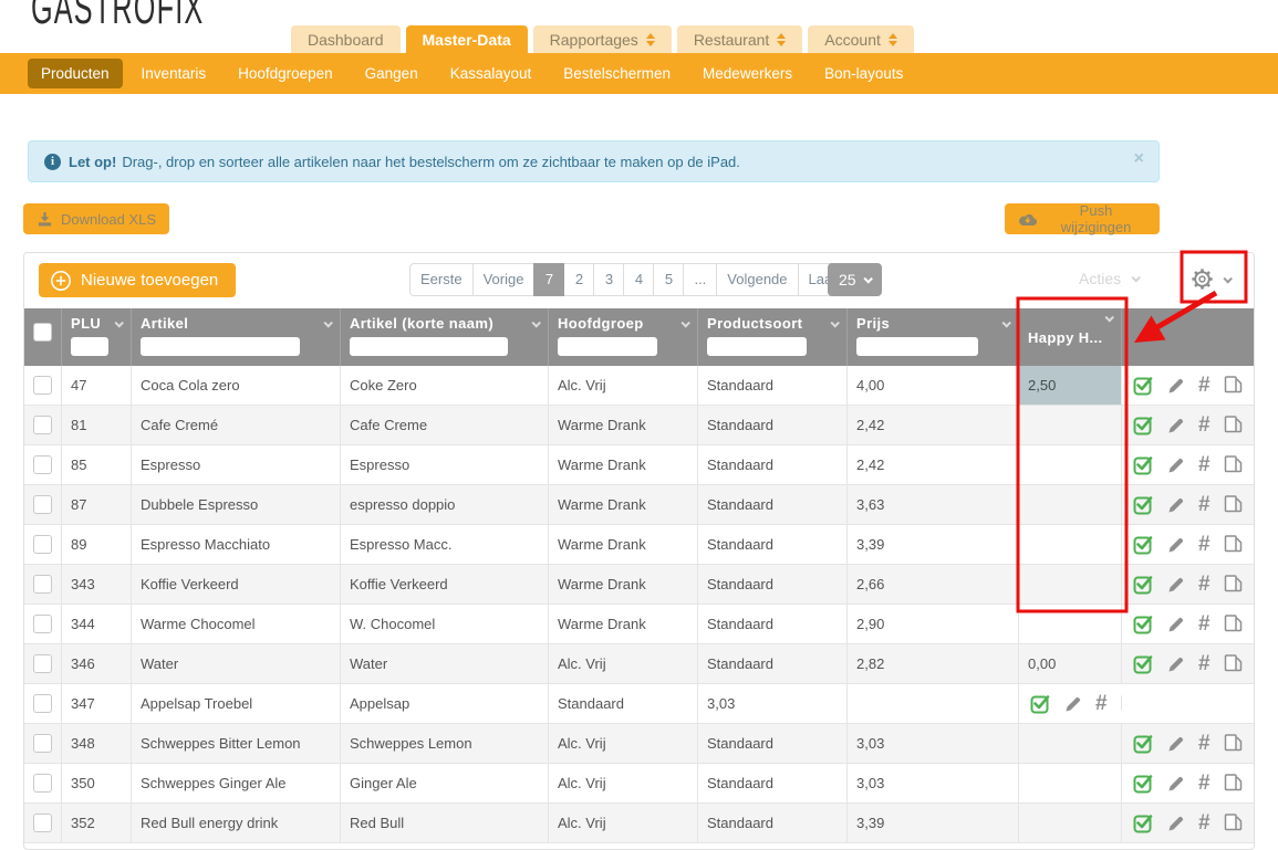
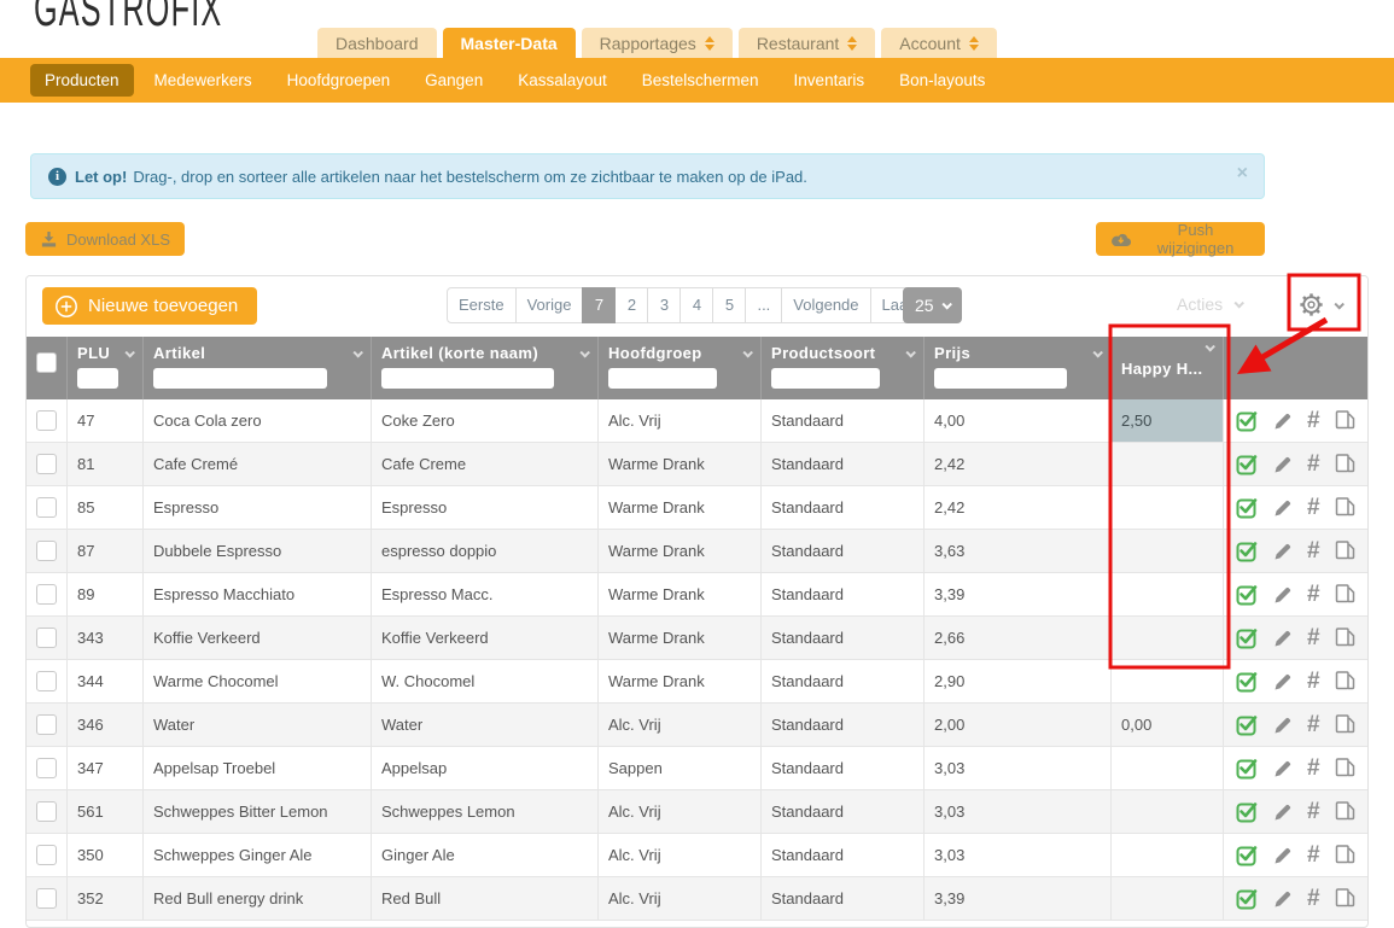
  GASTROFIX
  Dashboard
  Master-Data
  Rapportages
  Restaurant
  Account
  Producten
- Inventaris
+ Medewerkers
  Hoofdgroepen
  Gangen
  Kassalayout
  Bestelschermen
- Medewerkers
+ Inventaris
  Bon-layouts
  i
  Let op!
  Drag-, drop en sorteer alle artikelen naar het bestelscherm om ze zichtbaar te maken op de iPad.
  ×
  Download XLS
  Push wijzigingen
  Nieuwe toevoegen
  Eerste
  Vorige
  7
  2
  3
  4
  5
  ...
  Volgende
  25
  Acties
  PLU
  Artikel
  Artikel (korte naam)
  Hoofdgroep
  Productsoort
  Prijs
  Happy H...
  47
  Coca Cola zero
  Coke Zero
  Alc. Vrij
  Standaard
  4,00
  2,50
  #
  81
  Cafe Cremé
  Cafe Creme
  Warme Drank
  Standaard
  2,42
  #
  85
  Espresso
  Espresso
  Warme Drank
  Standaard
  2,42
  #
  87
  Dubbele Espresso
  espresso doppio
  Warme Drank
  Standaard
  3,63
  #
  89
  Espresso Macchiato
  Espresso Macc.
  Warme Drank
  Standaard
  3,39
  #
  343
  Koffie Verkeerd
  Koffie Verkeerd
  Warme Drank
  Standaard
  2,66
  #
  344
  Warme Chocomel
  W. Chocomel
  Warme Drank
  Standaard
  2,90
  #
  346
  Water
  Water
  Alc. Vrij
  Standaard
- 2,82
+ 2,00
  0,00
  #
  347
  Appelsap Troebel
  Appelsap
+ Sappen
  Standaard
  3,03
  #
- 348
+ 561
  Schweppes Bitter Lemon
  Schweppes Lemon
  Alc. Vrij
  Standaard
  3,03
  #
  350
  Schweppes Ginger Ale
  Ginger Ale
  Alc. Vrij
  Standaard
  3,03
  #
  352
  Red Bull energy drink
  Red Bull
  Alc. Vrij
  Standaard
  3,39
  #
